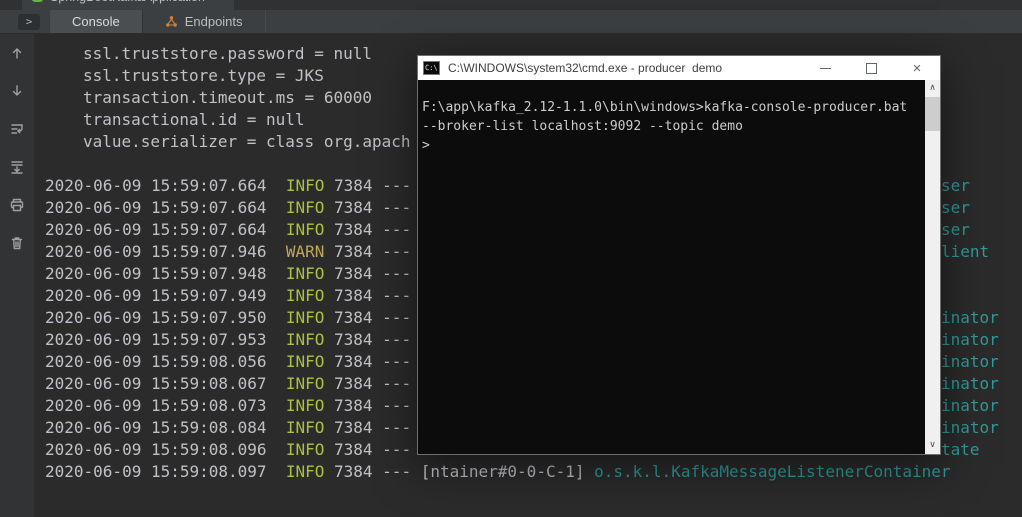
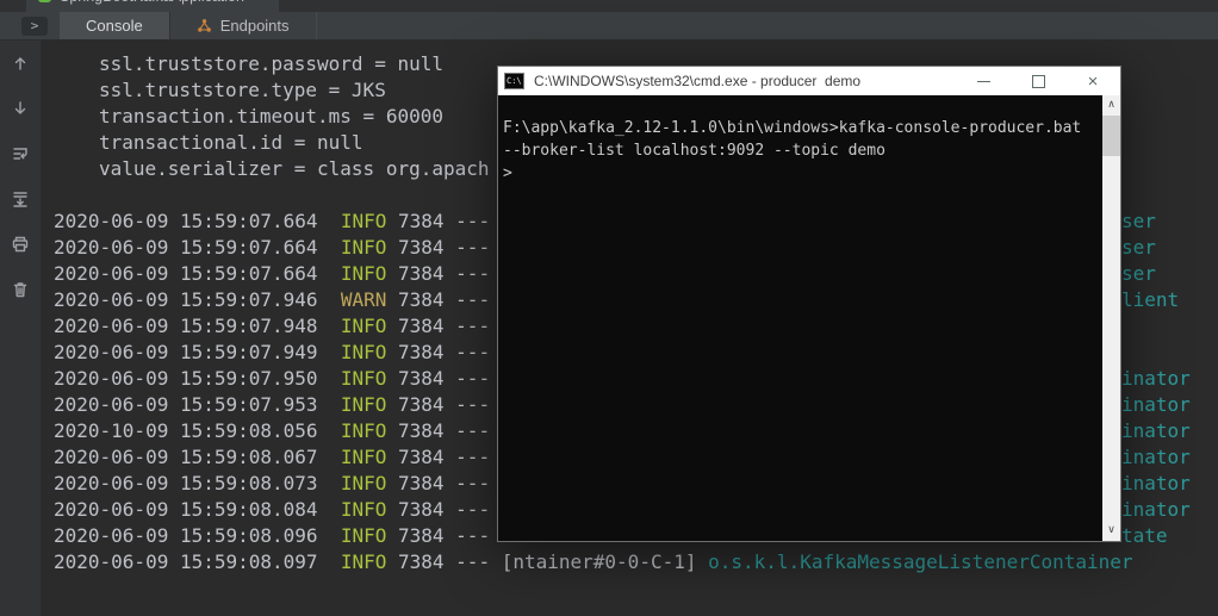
  >
  Console
  Endpoints
  ssl.truststore.password = null
  ssl.truststore.type = JKS
  transaction.timeout.ms = 60000
  transactional.id = null
  value.serializer = class org.apach
  2020-06-09 15:59:07.664 INFO 7384 ---
  ser
  2020-06-09 15:59:07.664 INFO 7384 ---
  ser
  2020-06-09 15:59:07.664 INFO 7384 ---
  ser
  2020-06-09 15:59:07.946 WARN 7384 ---
  lient
  2020-06-09 15:59:07.948 INFO 7384 ---
  2020-06-09 15:59:07.949 INFO 7384 ---
  2020-06-09 15:59:07.950 INFO 7384 ---
  inator
  2020-06-09 15:59:07.953 INFO 7384 ---
  inator
- 2020-06-09 15:59:08.056 INFO 7384 ---
+ 2020-10-09 15:59:08.056 INFO 7384 ---
  inator
  2020-06-09 15:59:08.067 INFO 7384 ---
  inator
  2020-06-09 15:59:08.073 INFO 7384 ---
  inator
  2020-06-09 15:59:08.084 INFO 7384 ---
  inator
  2020-06-09 15:59:08.096 INFO 7384 ---
  tate
  2020-06-09 15:59:08.097 INFO 7384 --- [ntainer#0-0-C-1] o.s.k.l.KafkaMessageListenerContainer
  C:\
  C:\WINDOWS\system32\cmd.exe - producer demo
  ×
  F:\app\kafka_2.12-1.1.0\bin\windows>kafka-console-producer.bat
  --broker-list localhost:9092 --topic demo
  >
  ∧
  ∨
